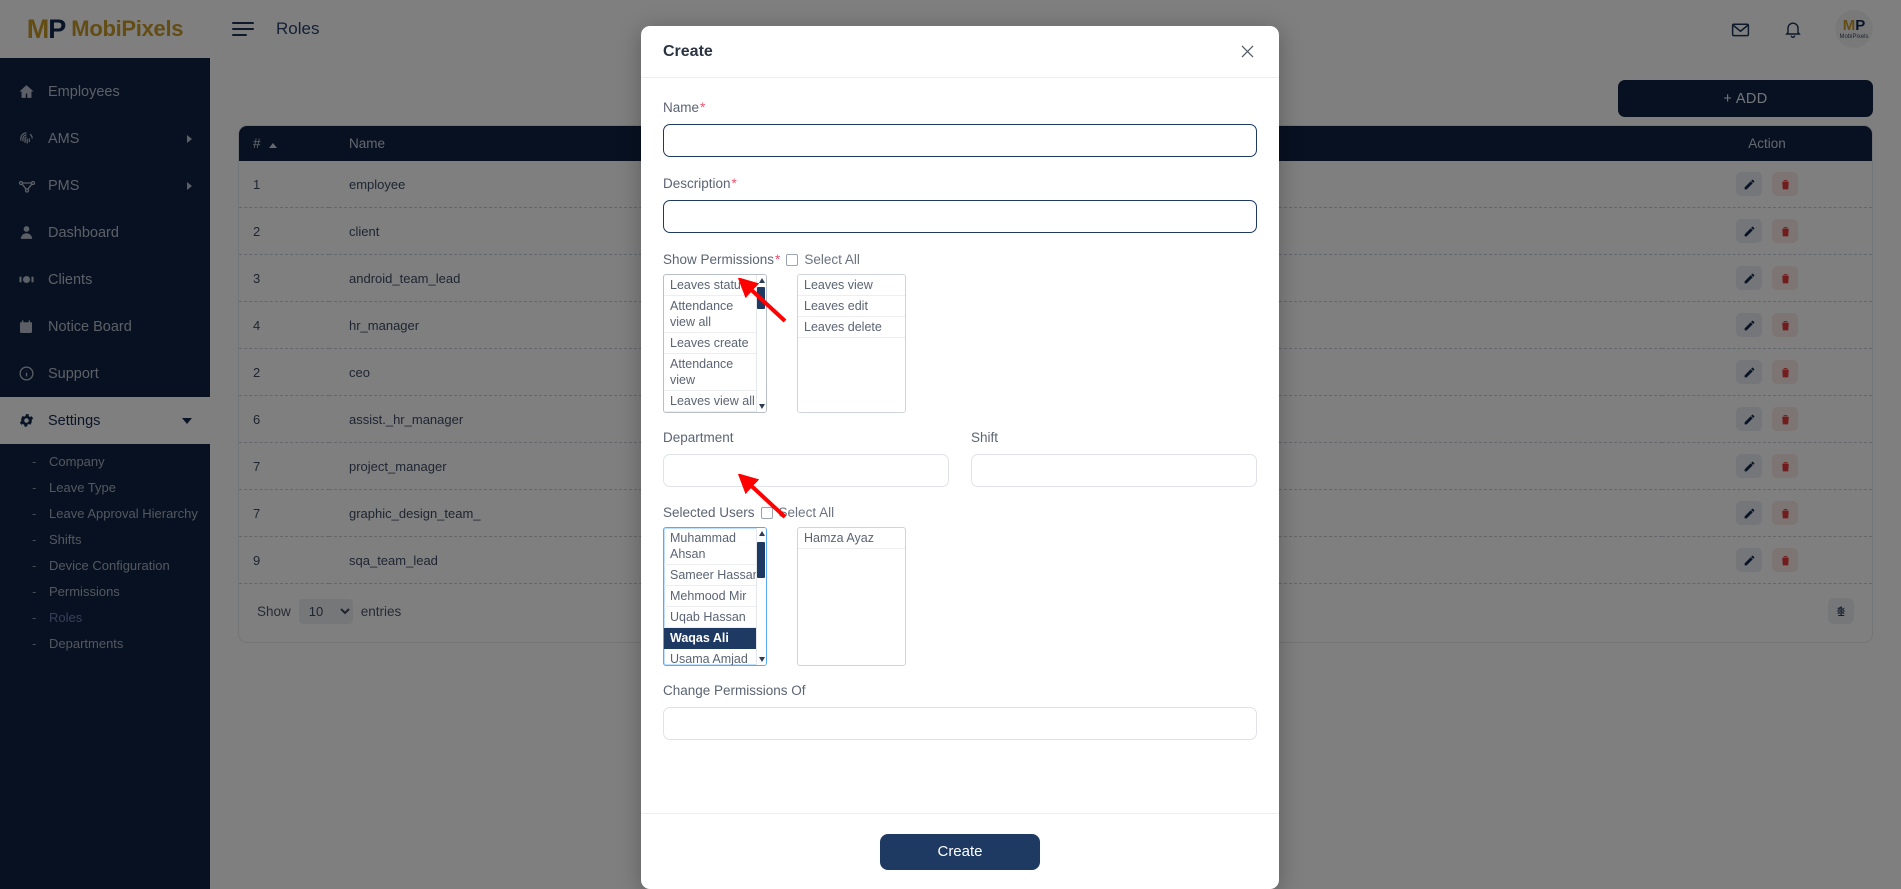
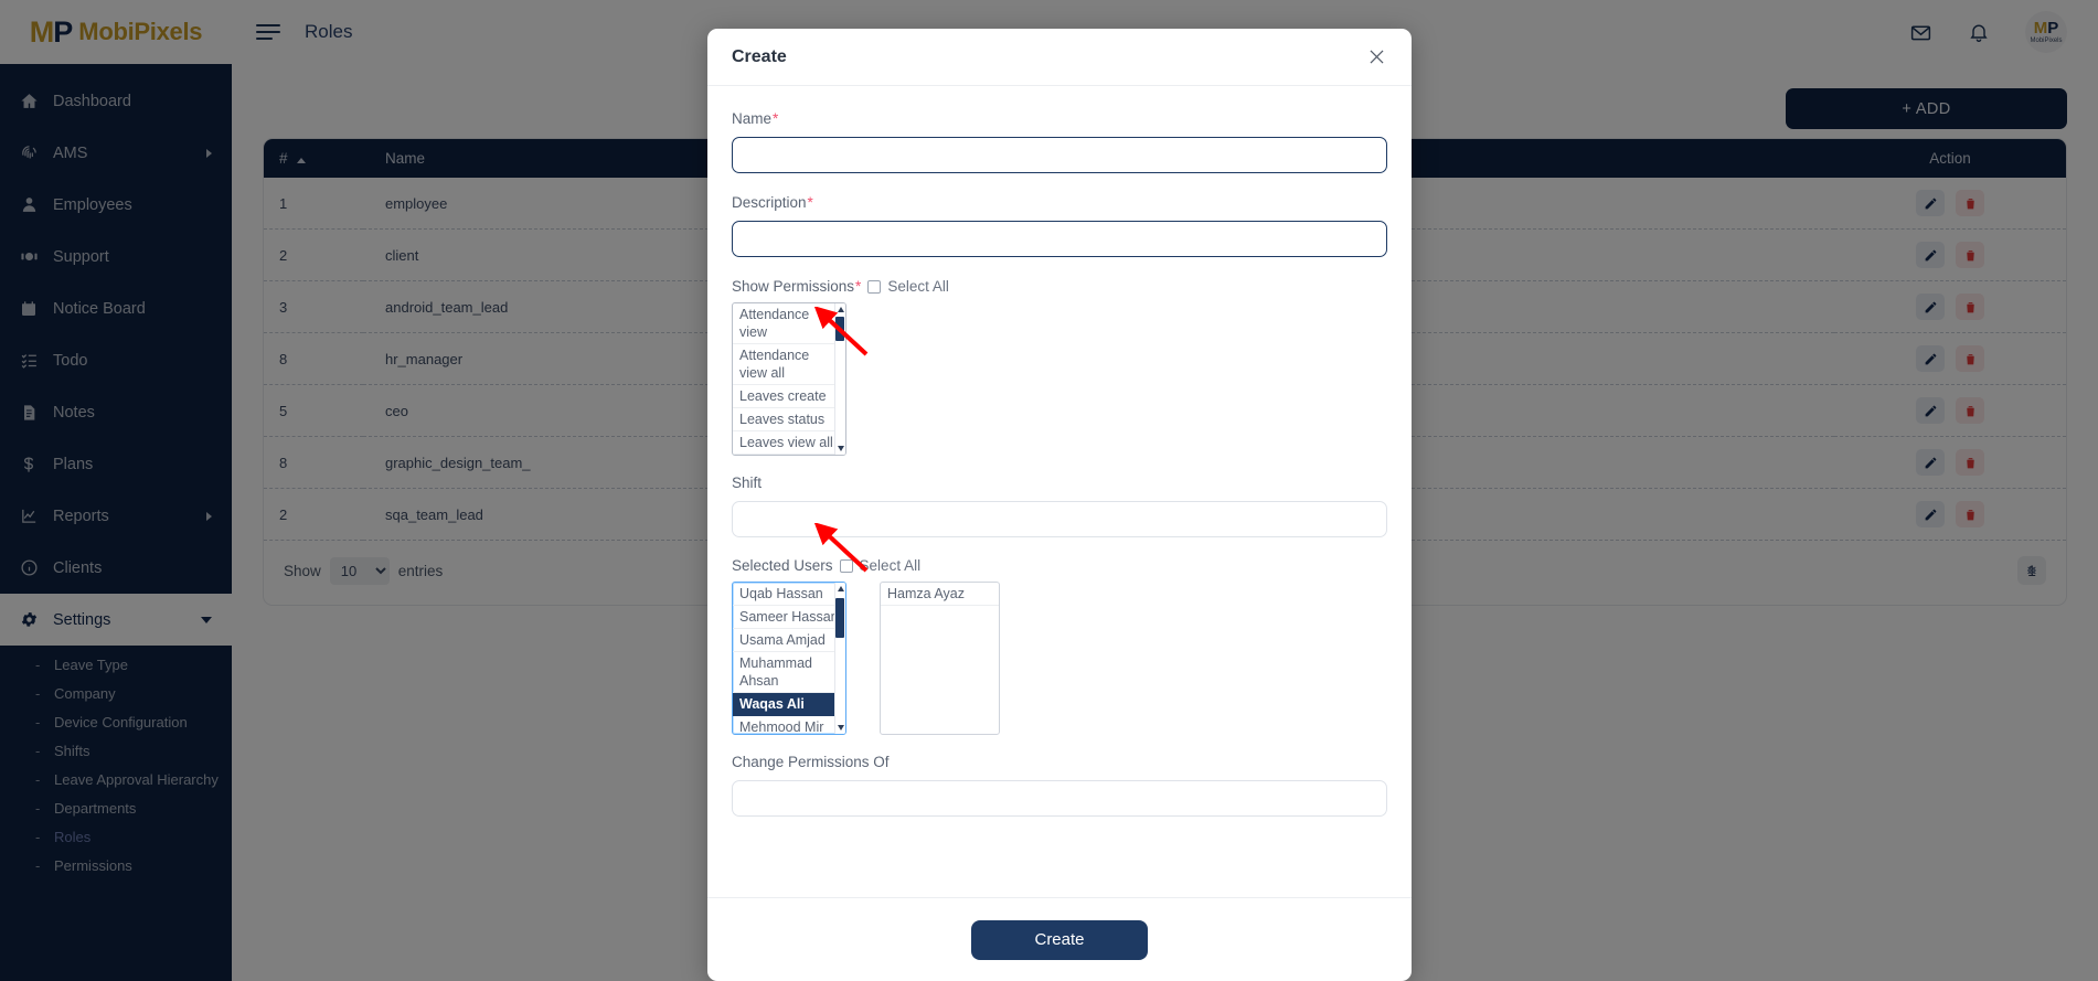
  MP
  MobiPixels
- Employees
+ Dashboard
  AMS
- PMS
- Dashboard
+ Employees
- Clients
+ Support
  Notice Board
+ Todo
+ Notes
+ Plans
+ Reports
- Support
+ Clients
  Settings
  -
- Company
+ Leave Type
  -
- Leave Type
+ Company
  -
- Leave Approval Hierarchy
+ Device Configuration
  -
  Shifts
  -
- Device Configuration
+ Leave Approval Hierarchy
  -
- Permissions
+ Departments
  -
  Roles
  -
- Departments
+ Permissions
  Roles
  MP
  + ADD
  #	Name	Action
  1	employee
  2	client
  3	android_team_lead
- 4	hr_manager
+ 8	hr_manager
- 2	ceo
+ 5	ceo
- 6	assist._hr_manager
- 7	project_manager
- 7	graphic_design_team_
+ 8	graphic_design_team_
- 9	sqa_team_lead
+ 2	sqa_team_lead
  Show
  10
  entries
  «
  1
  »
  Create
  Name
  *
  Description
  *
  Show Permissions
  *
  Select All
- Leaves status
+ Attendance view
  Attendance view all
  Leaves create
- Attendance view
+ Leaves status
  Leaves view all
- Leaves view
- Leaves edit
- Leaves delete
- Department
  Shift
  Selected Users
  elect All
- Muhammad Ahsan
+ Uqab Hassan
  Sameer Hassa
- Mehmood Mir
+ Usama Amjad
- Uqab Hassan
+ Muhammad Ahsan
  Waqas Ali
- Usama Amjad
+ Mehmood Mir
  Hamza Ayaz
  Change Permissions Of
  Create
